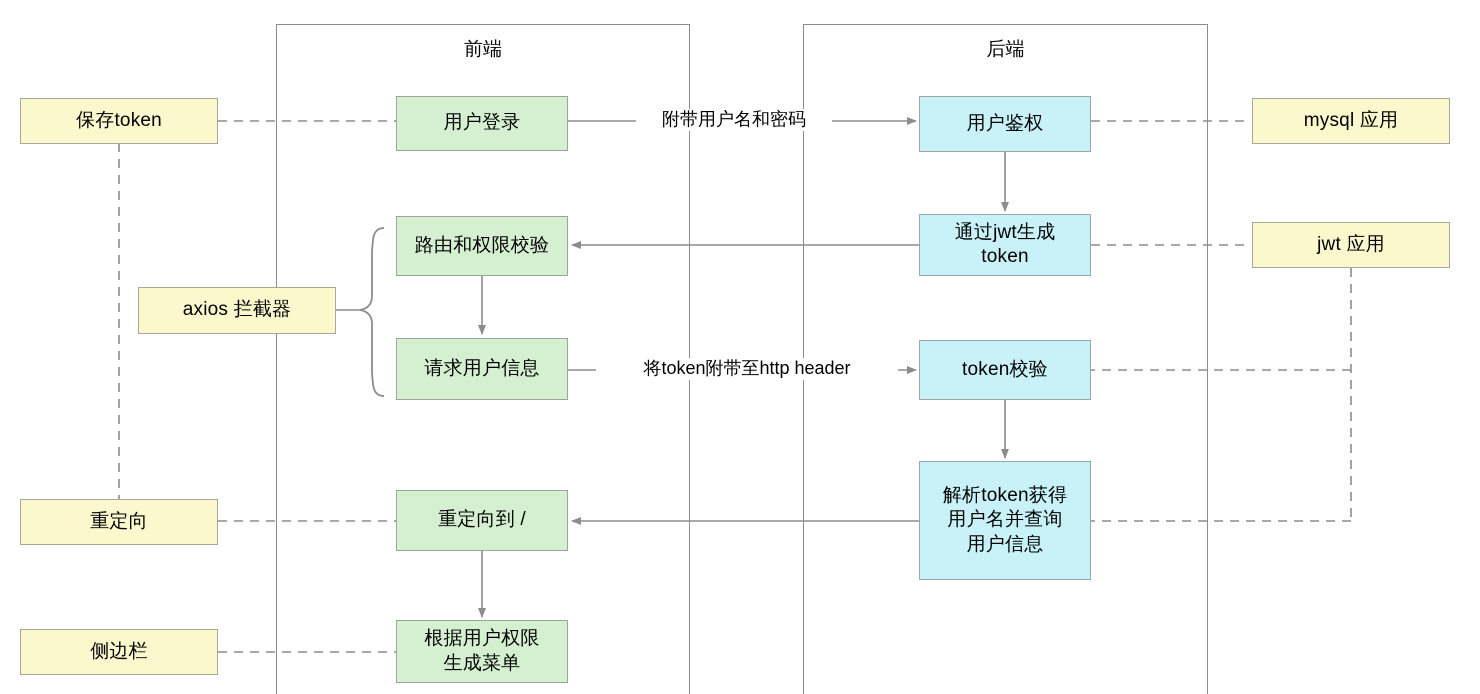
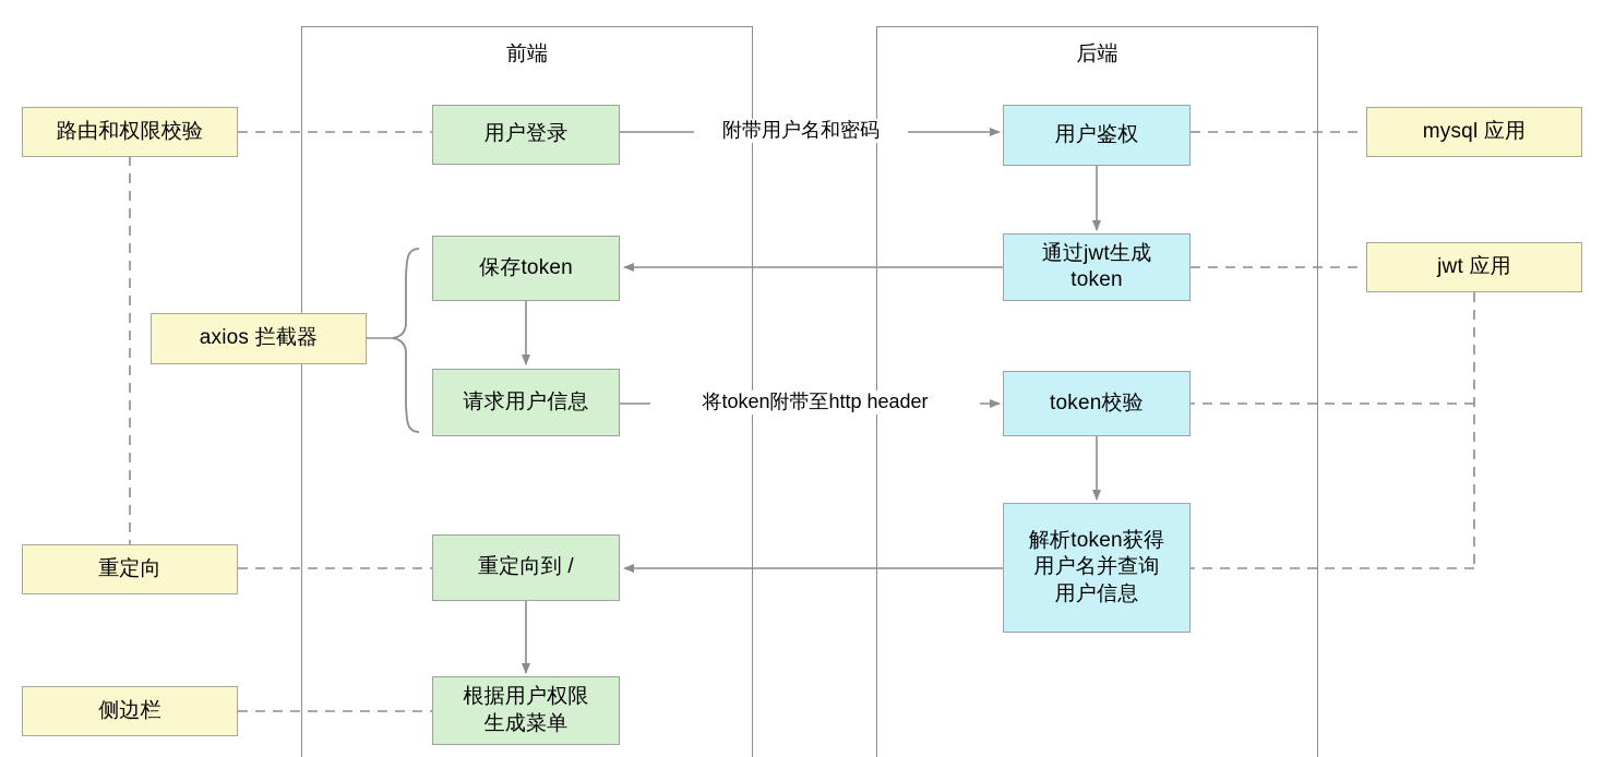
  前端
  后端
- 保存token
+ 路由和权限校验
  axios 拦截器
  重定向
  侧边栏
  用户登录
- 路由和权限校验
+ 保存token
  请求用户信息
  重定向到 /
  根据用户权限
  生成菜单
  用户鉴权
  通过jwt生成
  token
  token校验
  解析token获得
  用户名并查询
  用户信息
  mysql 应用
  jwt 应用
  附带用户名和密码
  将token附带至http header
